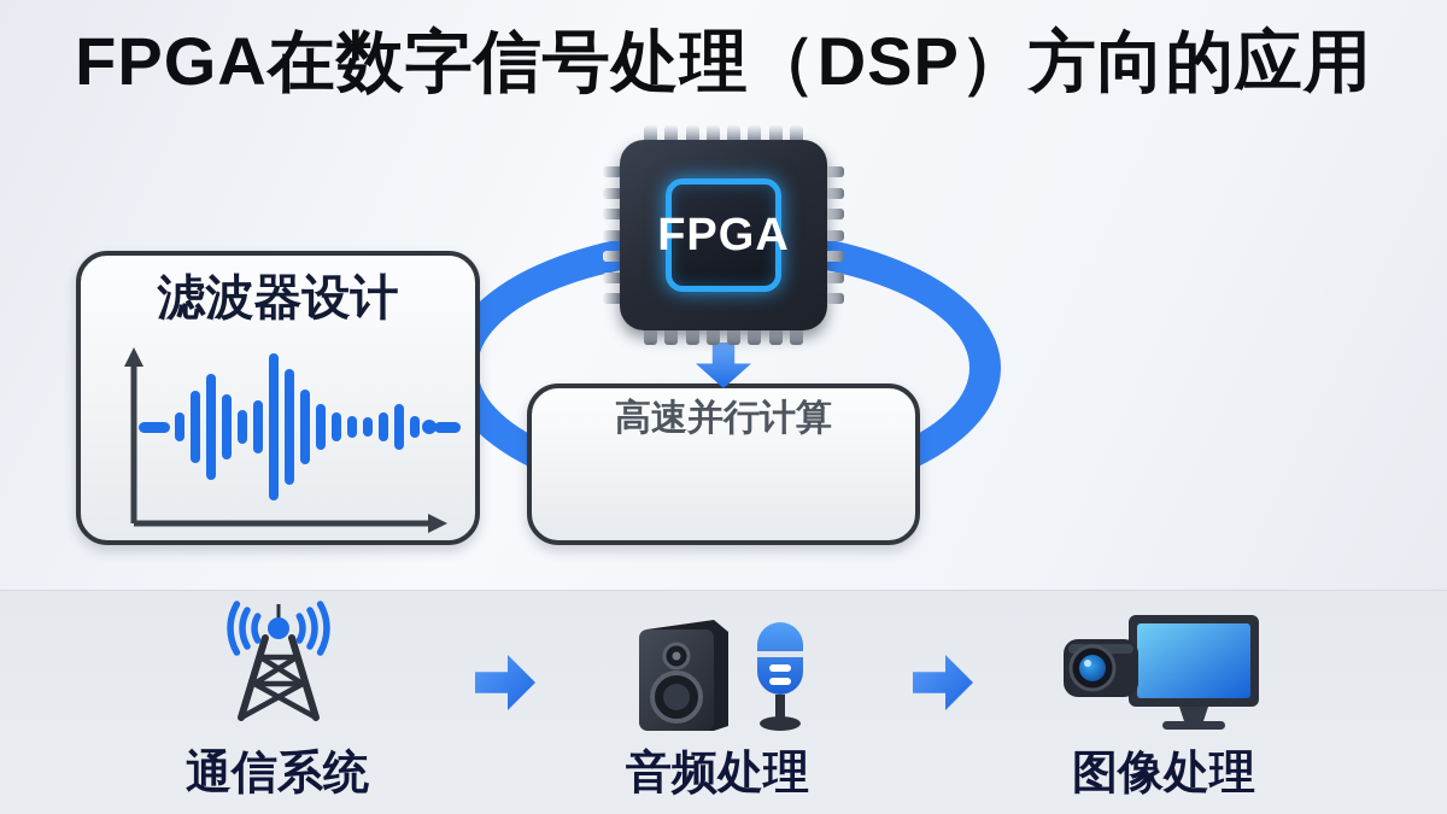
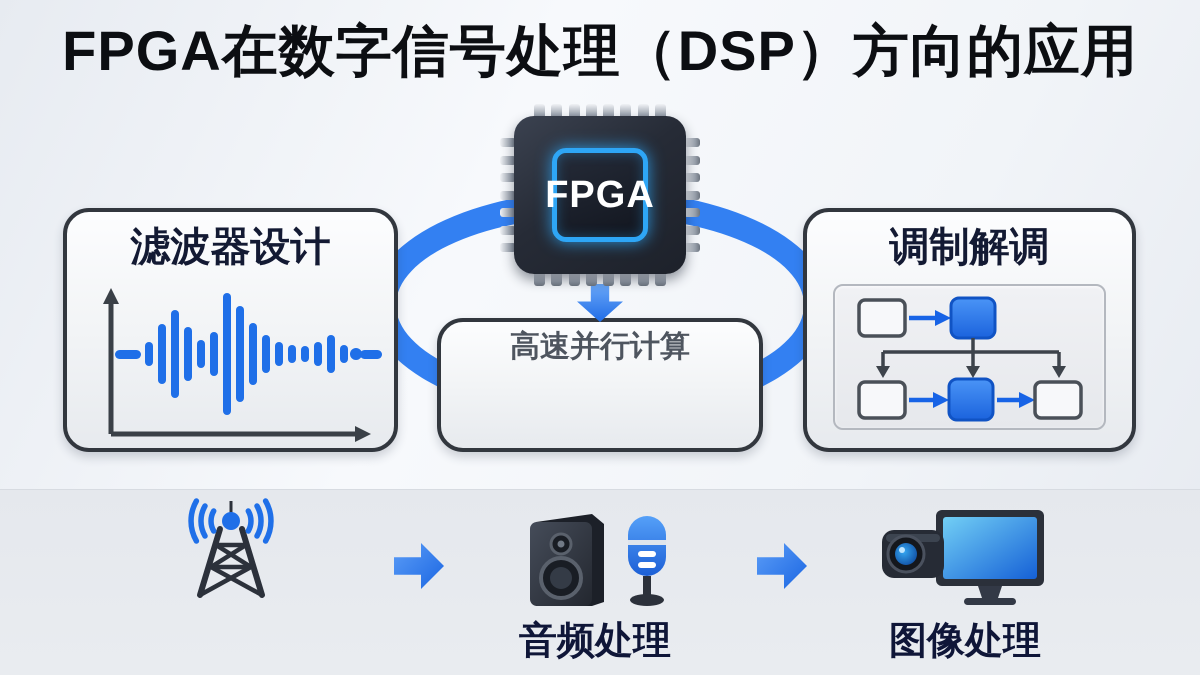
  FPGA在数字信号处理（DSP）方向的应用
  滤波器设计
  高速并行计算
+ 调制解调
  FPGA
- 通信系统
  音频处理
  图像处理
